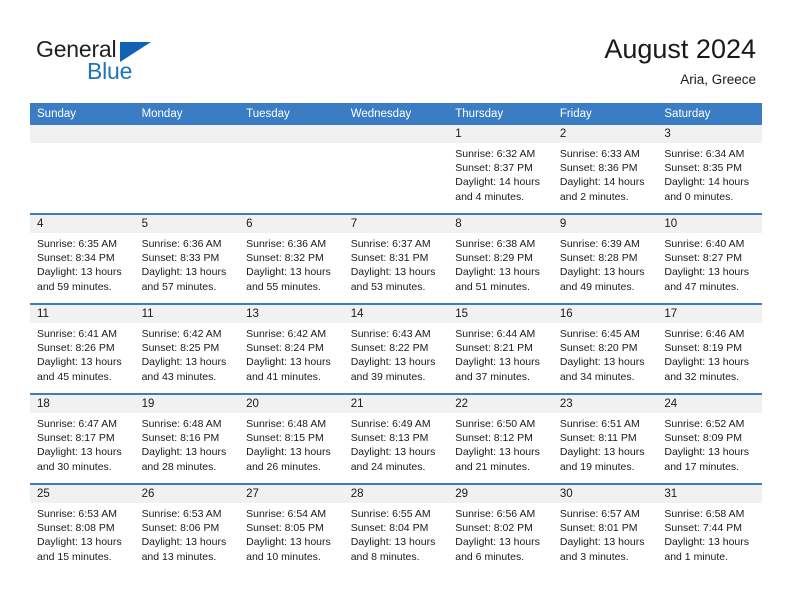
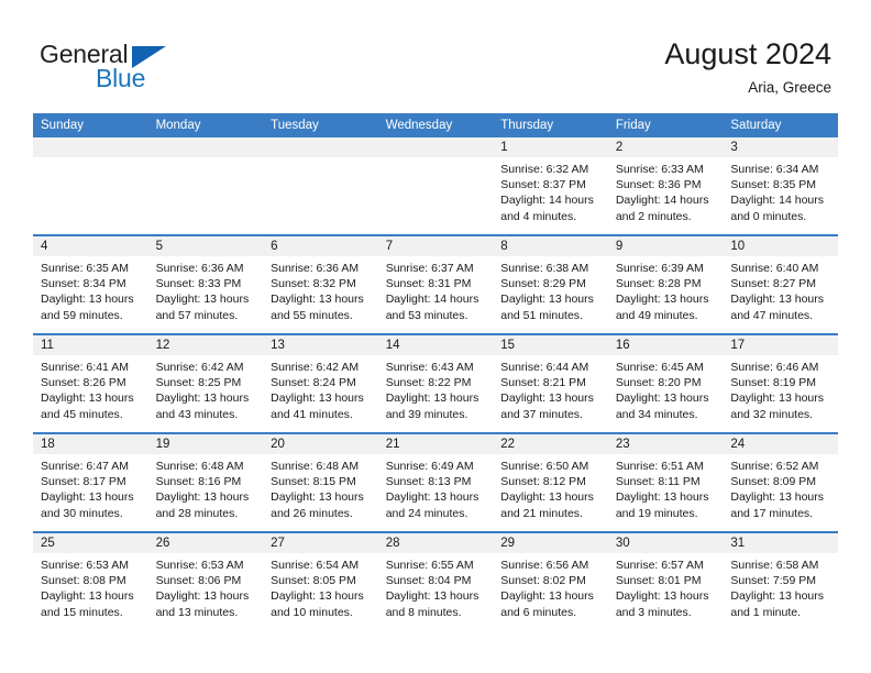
  General
  Blue
  August 2024
  Aria, Greece
  Sunday	Monday	Tuesday	Wednesday	Thursday	Friday	Saturday
  				1Sunrise: 6:32 AMSunset: 8:37 PMDaylight: 14 hours and 4 minutes.	2Sunrise: 6:33 AMSunset: 8:36 PMDaylight: 14 hours and 2 minutes.	3Sunrise: 6:34 AMSunset: 8:35 PMDaylight: 14 hours and 0 minutes.
- 4Sunrise: 6:35 AMSunset: 8:34 PMDaylight: 13 hours and 59 minutes.	5Sunrise: 6:36 AMSunset: 8:33 PMDaylight: 13 hours and 57 minutes.	6Sunrise: 6:36 AMSunset: 8:32 PMDaylight: 13 hours and 55 minutes.	7Sunrise: 6:37 AMSunset: 8:31 PMDaylight: 13 hours and 53 minutes.	8Sunrise: 6:38 AMSunset: 8:29 PMDaylight: 13 hours and 51 minutes.	9Sunrise: 6:39 AMSunset: 8:28 PMDaylight: 13 hours and 49 minutes.	10Sunrise: 6:40 AMSunset: 8:27 PMDaylight: 13 hours and 47 minutes.
+ 4Sunrise: 6:35 AMSunset: 8:34 PMDaylight: 13 hours and 59 minutes.	5Sunrise: 6:36 AMSunset: 8:33 PMDaylight: 13 hours and 57 minutes.	6Sunrise: 6:36 AMSunset: 8:32 PMDaylight: 13 hours and 55 minutes.	7Sunrise: 6:37 AMSunset: 8:31 PMDaylight: 14 hours and 53 minutes.	8Sunrise: 6:38 AMSunset: 8:29 PMDaylight: 13 hours and 51 minutes.	9Sunrise: 6:39 AMSunset: 8:28 PMDaylight: 13 hours and 49 minutes.	10Sunrise: 6:40 AMSunset: 8:27 PMDaylight: 13 hours and 47 minutes.
- 11Sunrise: 6:41 AMSunset: 8:26 PMDaylight: 13 hours and 45 minutes.	11Sunrise: 6:42 AMSunset: 8:25 PMDaylight: 13 hours and 43 minutes.	13Sunrise: 6:42 AMSunset: 8:24 PMDaylight: 13 hours and 41 minutes.	14Sunrise: 6:43 AMSunset: 8:22 PMDaylight: 13 hours and 39 minutes.	15Sunrise: 6:44 AMSunset: 8:21 PMDaylight: 13 hours and 37 minutes.	16Sunrise: 6:45 AMSunset: 8:20 PMDaylight: 13 hours and 34 minutes.	17Sunrise: 6:46 AMSunset: 8:19 PMDaylight: 13 hours and 32 minutes.
+ 11Sunrise: 6:41 AMSunset: 8:26 PMDaylight: 13 hours and 45 minutes.	12Sunrise: 6:42 AMSunset: 8:25 PMDaylight: 13 hours and 43 minutes.	13Sunrise: 6:42 AMSunset: 8:24 PMDaylight: 13 hours and 41 minutes.	14Sunrise: 6:43 AMSunset: 8:22 PMDaylight: 13 hours and 39 minutes.	15Sunrise: 6:44 AMSunset: 8:21 PMDaylight: 13 hours and 37 minutes.	16Sunrise: 6:45 AMSunset: 8:20 PMDaylight: 13 hours and 34 minutes.	17Sunrise: 6:46 AMSunset: 8:19 PMDaylight: 13 hours and 32 minutes.
  18Sunrise: 6:47 AMSunset: 8:17 PMDaylight: 13 hours and 30 minutes.	19Sunrise: 6:48 AMSunset: 8:16 PMDaylight: 13 hours and 28 minutes.	20Sunrise: 6:48 AMSunset: 8:15 PMDaylight: 13 hours and 26 minutes.	21Sunrise: 6:49 AMSunset: 8:13 PMDaylight: 13 hours and 24 minutes.	22Sunrise: 6:50 AMSunset: 8:12 PMDaylight: 13 hours and 21 minutes.	23Sunrise: 6:51 AMSunset: 8:11 PMDaylight: 13 hours and 19 minutes.	24Sunrise: 6:52 AMSunset: 8:09 PMDaylight: 13 hours and 17 minutes.
- 25Sunrise: 6:53 AMSunset: 8:08 PMDaylight: 13 hours and 15 minutes.	26Sunrise: 6:53 AMSunset: 8:06 PMDaylight: 13 hours and 13 minutes.	27Sunrise: 6:54 AMSunset: 8:05 PMDaylight: 13 hours and 10 minutes.	28Sunrise: 6:55 AMSunset: 8:04 PMDaylight: 13 hours and 8 minutes.	29Sunrise: 6:56 AMSunset: 8:02 PMDaylight: 13 hours and 6 minutes.	30Sunrise: 6:57 AMSunset: 8:01 PMDaylight: 13 hours and 3 minutes.	31Sunrise: 6:58 AMSunset: 7:44 PMDaylight: 13 hours and 1 minute.
+ 25Sunrise: 6:53 AMSunset: 8:08 PMDaylight: 13 hours and 15 minutes.	26Sunrise: 6:53 AMSunset: 8:06 PMDaylight: 13 hours and 13 minutes.	27Sunrise: 6:54 AMSunset: 8:05 PMDaylight: 13 hours and 10 minutes.	28Sunrise: 6:55 AMSunset: 8:04 PMDaylight: 13 hours and 8 minutes.	29Sunrise: 6:56 AMSunset: 8:02 PMDaylight: 13 hours and 6 minutes.	30Sunrise: 6:57 AMSunset: 8:01 PMDaylight: 13 hours and 3 minutes.	31Sunrise: 6:58 AMSunset: 7:59 PMDaylight: 13 hours and 1 minute.
